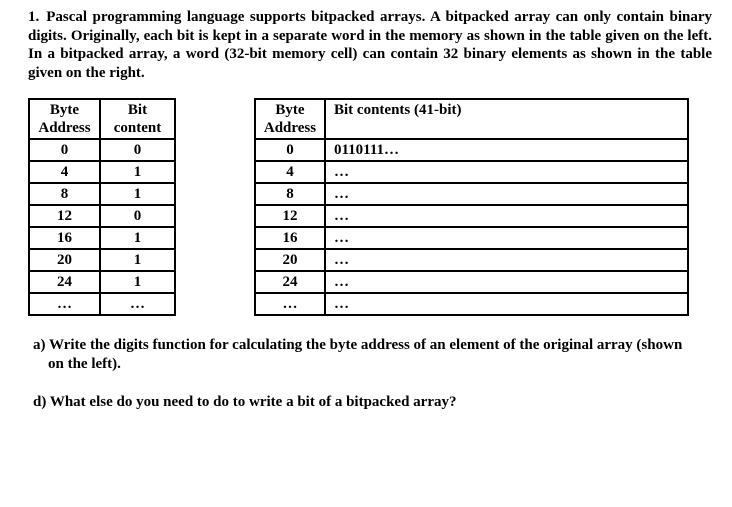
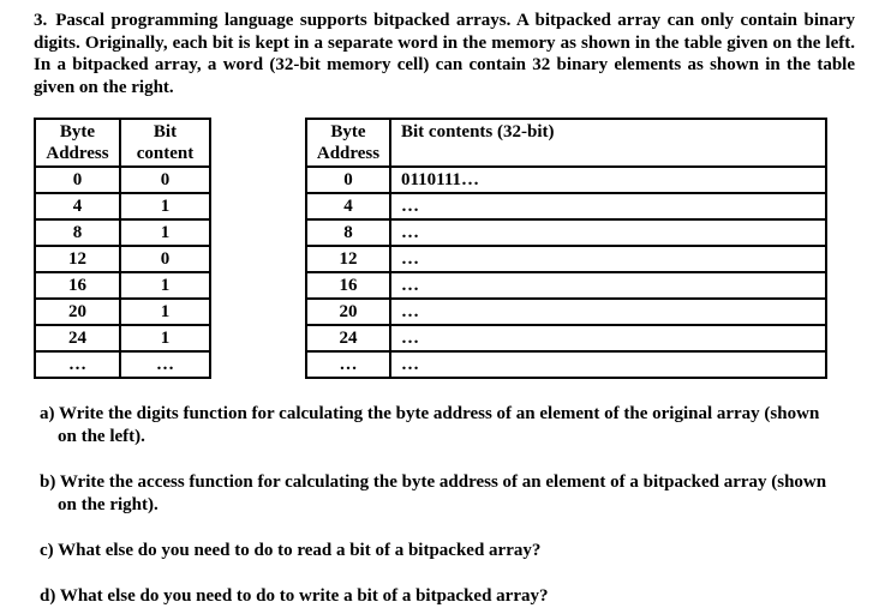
- 1. Pascal programming language supports bitpacked arrays. A bitpacked array can only contain binary digits. Originally, each bit is kept in a separate word in the memory as shown in the table given on the left. In a bitpacked array, a word (32-bit memory cell) can contain 32 binary elements as shown in the table given on the right.
+ 3. Pascal programming language supports bitpacked arrays. A bitpacked array can only contain binary digits. Originally, each bit is kept in a separate word in the memory as shown in the table given on the left. In a bitpacked array, a word (32-bit memory cell) can contain 32 binary elements as shown in the table given on the right.
  Byte Address	Bit content
  0	0
  4	1
  8	1
  12	0
  16	1
  20	1
  24	1
  …	…
- Byte Address	Bit contents (41-bit)
+ Byte Address	Bit contents (32-bit)
  0	0110111…
  4	…
  8	…
  12	…
  16	…
  20	…
  24	…
  …	…
  a) Write the digits function for calculating the byte address of an element of the original array (shown on the left).
+ b) Write the access function for calculating the byte address of an element of a bitpacked array (shown on the right).
+ c) What else do you need to do to read a bit of a bitpacked array?
  d) What else do you need to do to write a bit of a bitpacked array?
